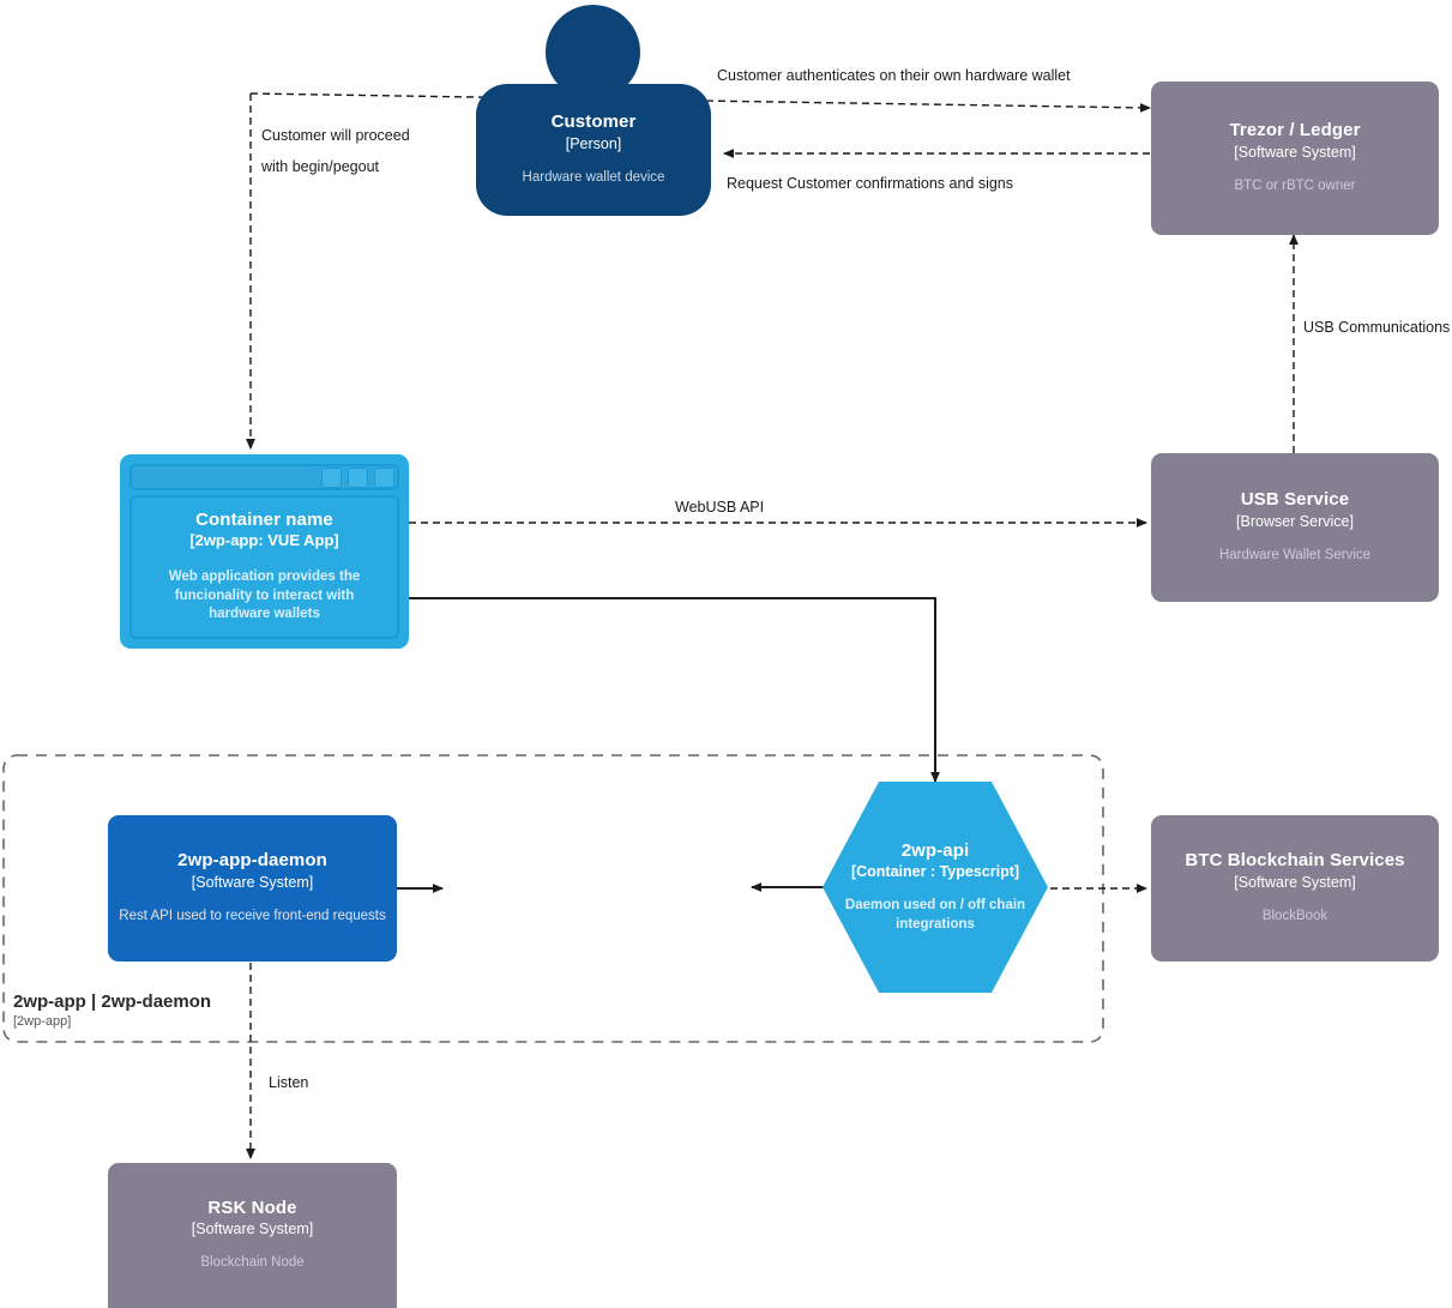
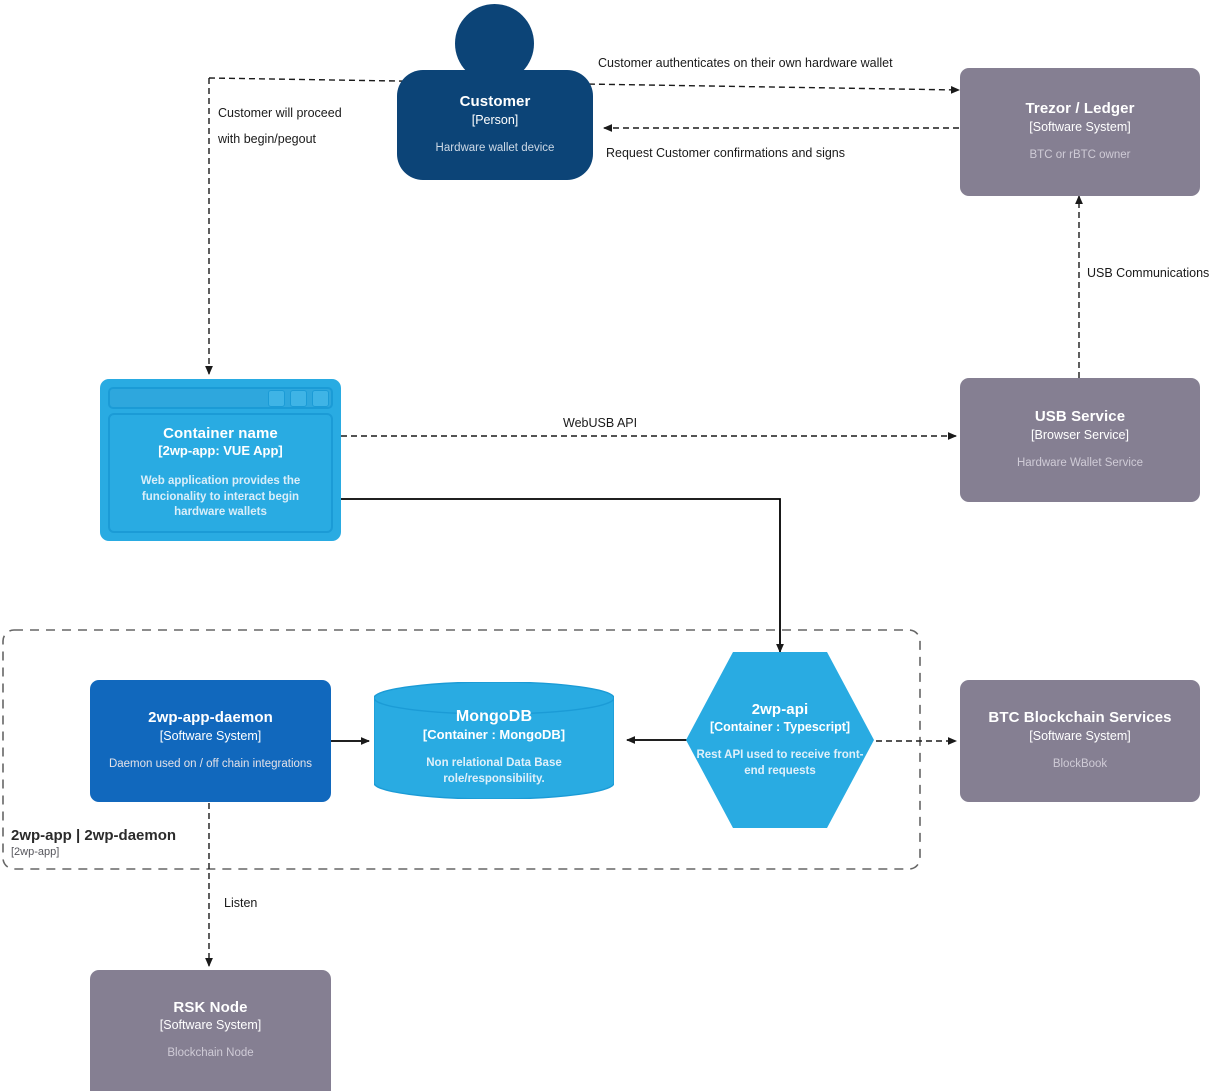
  Customer authenticates on their own hardware wallet
  Request Customer confirmations and signs
  Customer will proceed
  with begin/pegout
  USB Communications
  WebUSB API
  Listen
  2wp-app | 2wp-daemon
  [2wp-app]
  Customer
  [Person]
  Hardware wallet device
  Trezor / Ledger
  [Software System]
  BTC or rBTC owner
  USB Service
  [Browser Service]
  Hardware Wallet Service
  Container name
  [2wp-app: VUE App]
- Web application provides the funcionality to interact with hardware wallets
+ Web application provides the funcionality to interact begin hardware wallets
  2wp-app-daemon
  [Software System]
- Rest API used to receive front-end requests
+ Daemon used on / off chain integrations
+ MongoDB
+ [Container : MongoDB]
+ Non relational Data Base role/responsibility.
  2wp-api
  [Container : Typescript]
- Daemon used on / off chain integrations
+ Rest API used to receive front-end requests
  BTC Blockchain Services
  [Software System]
  BlockBook
  RSK Node
  [Software System]
  Blockchain Node
